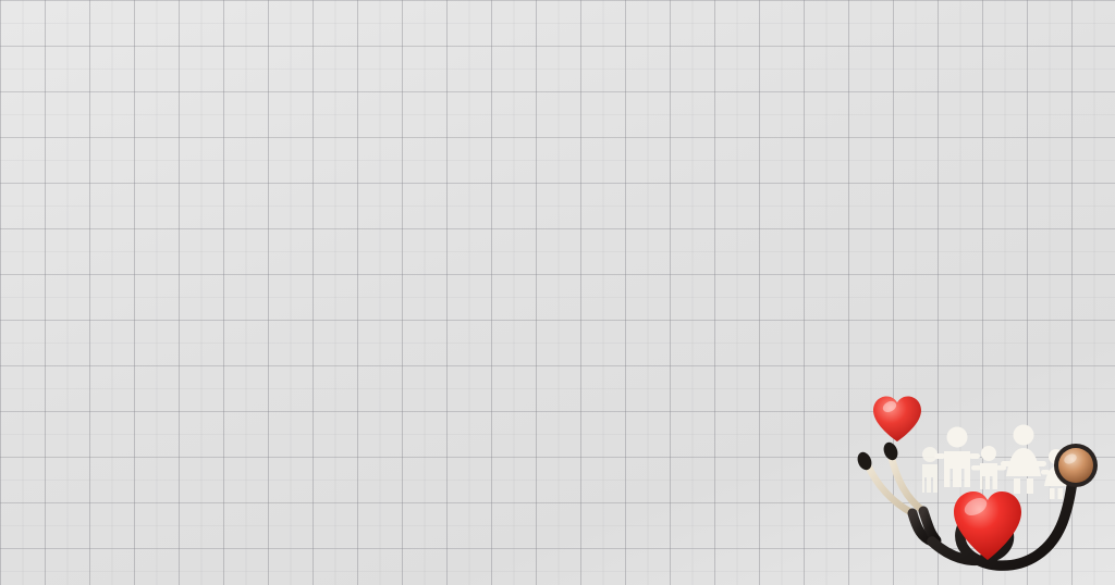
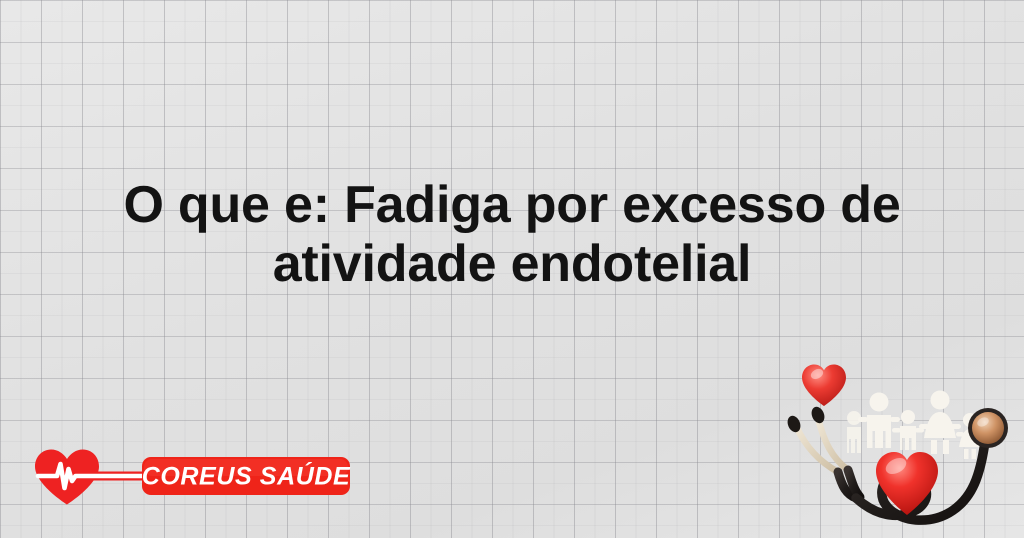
+ O que e: Fadiga por excesso de
+ atividade endotelial
+ COREUS SAÚDE
